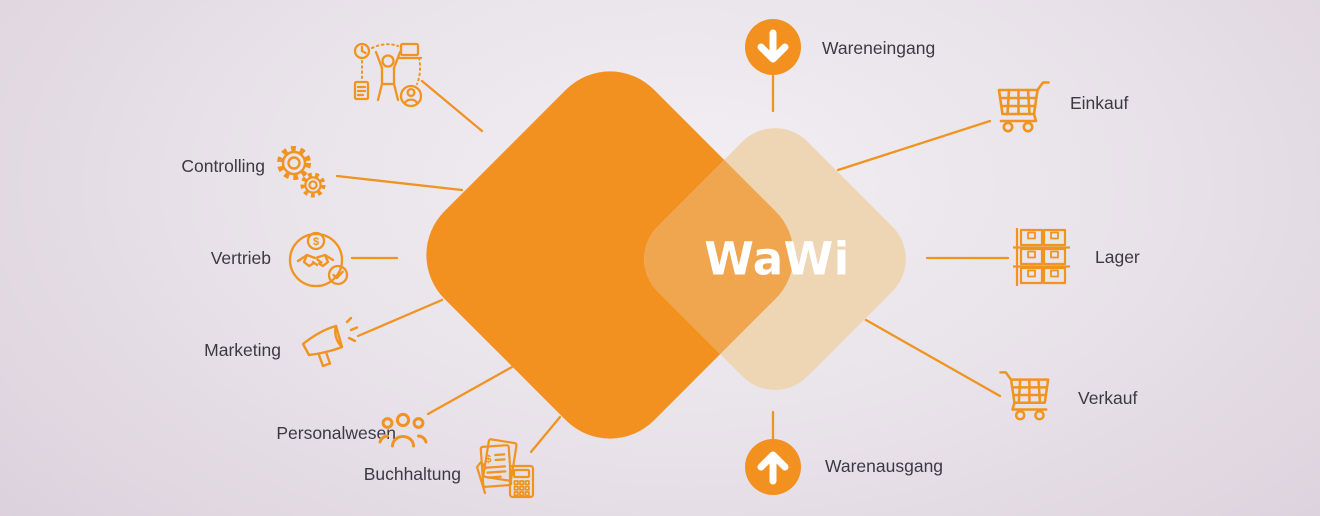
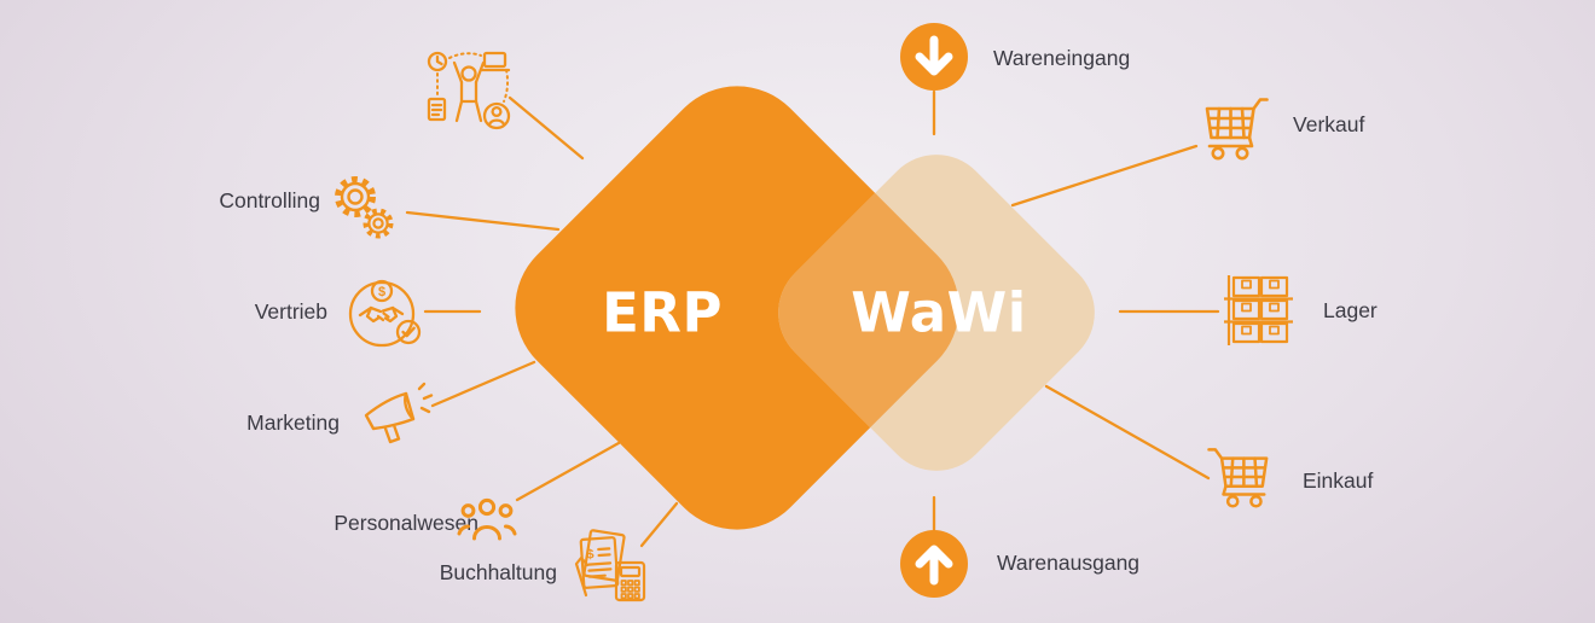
+ ERP
  WaWi
  Controlling
  Vertrieb
  $
  Marketing
  Personalwesen
  Buchhaltung
  Wareneingang
- Einkauf
+ Verkauf
  Lager
- Verkauf
+ Einkauf
  Warenausgang
